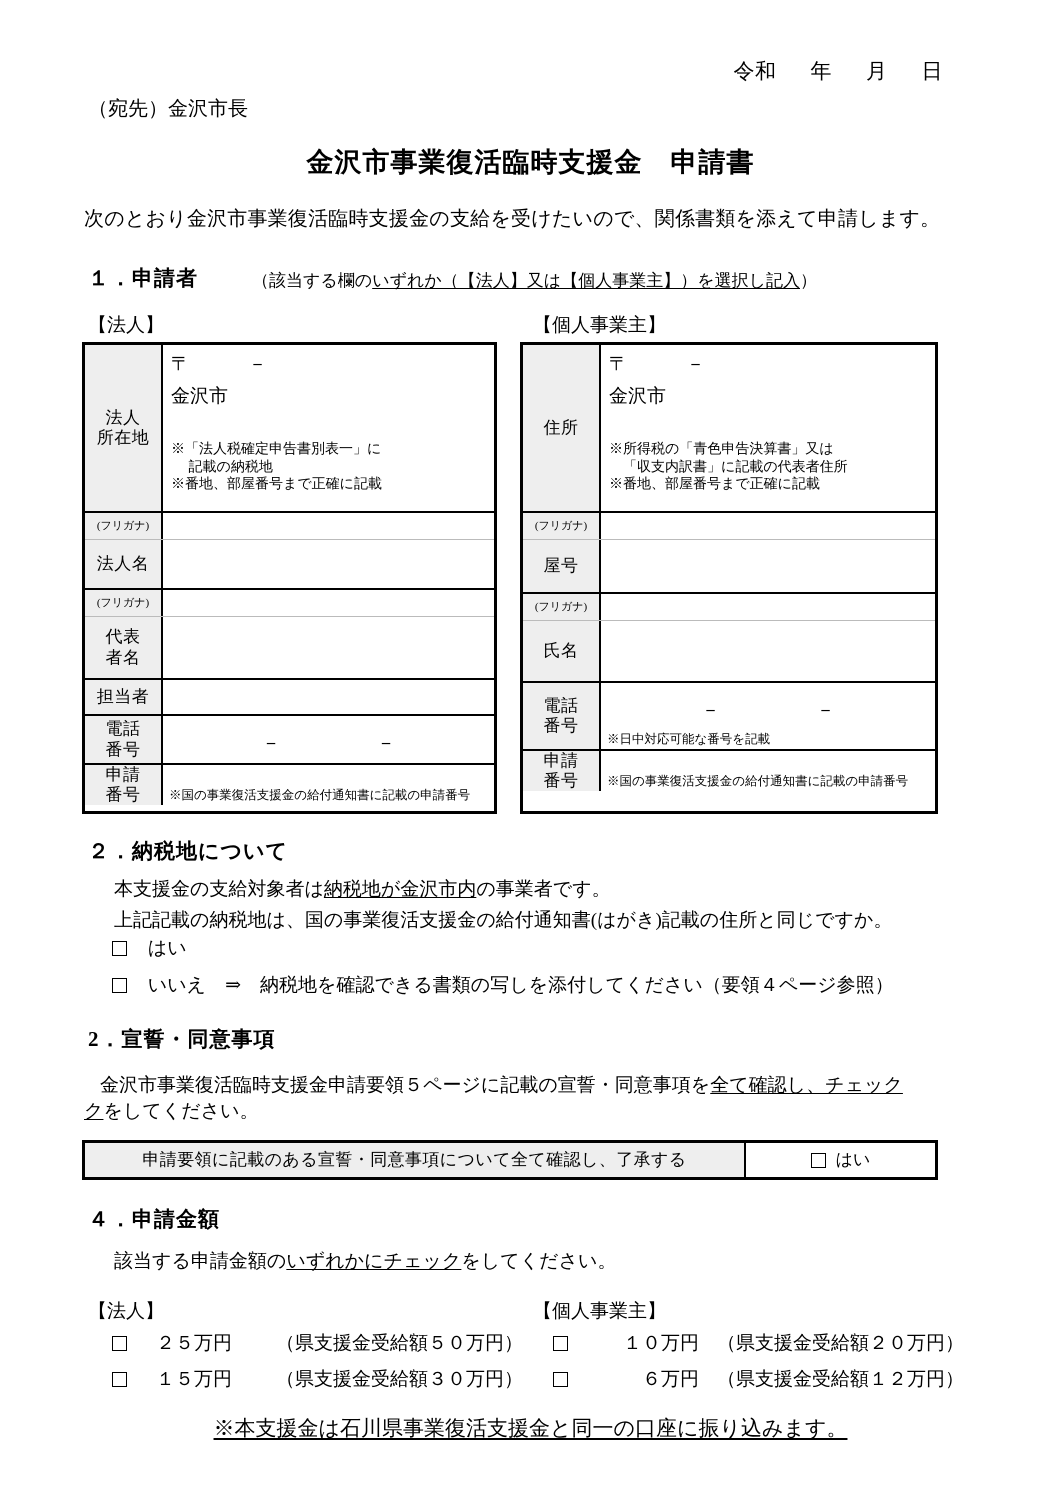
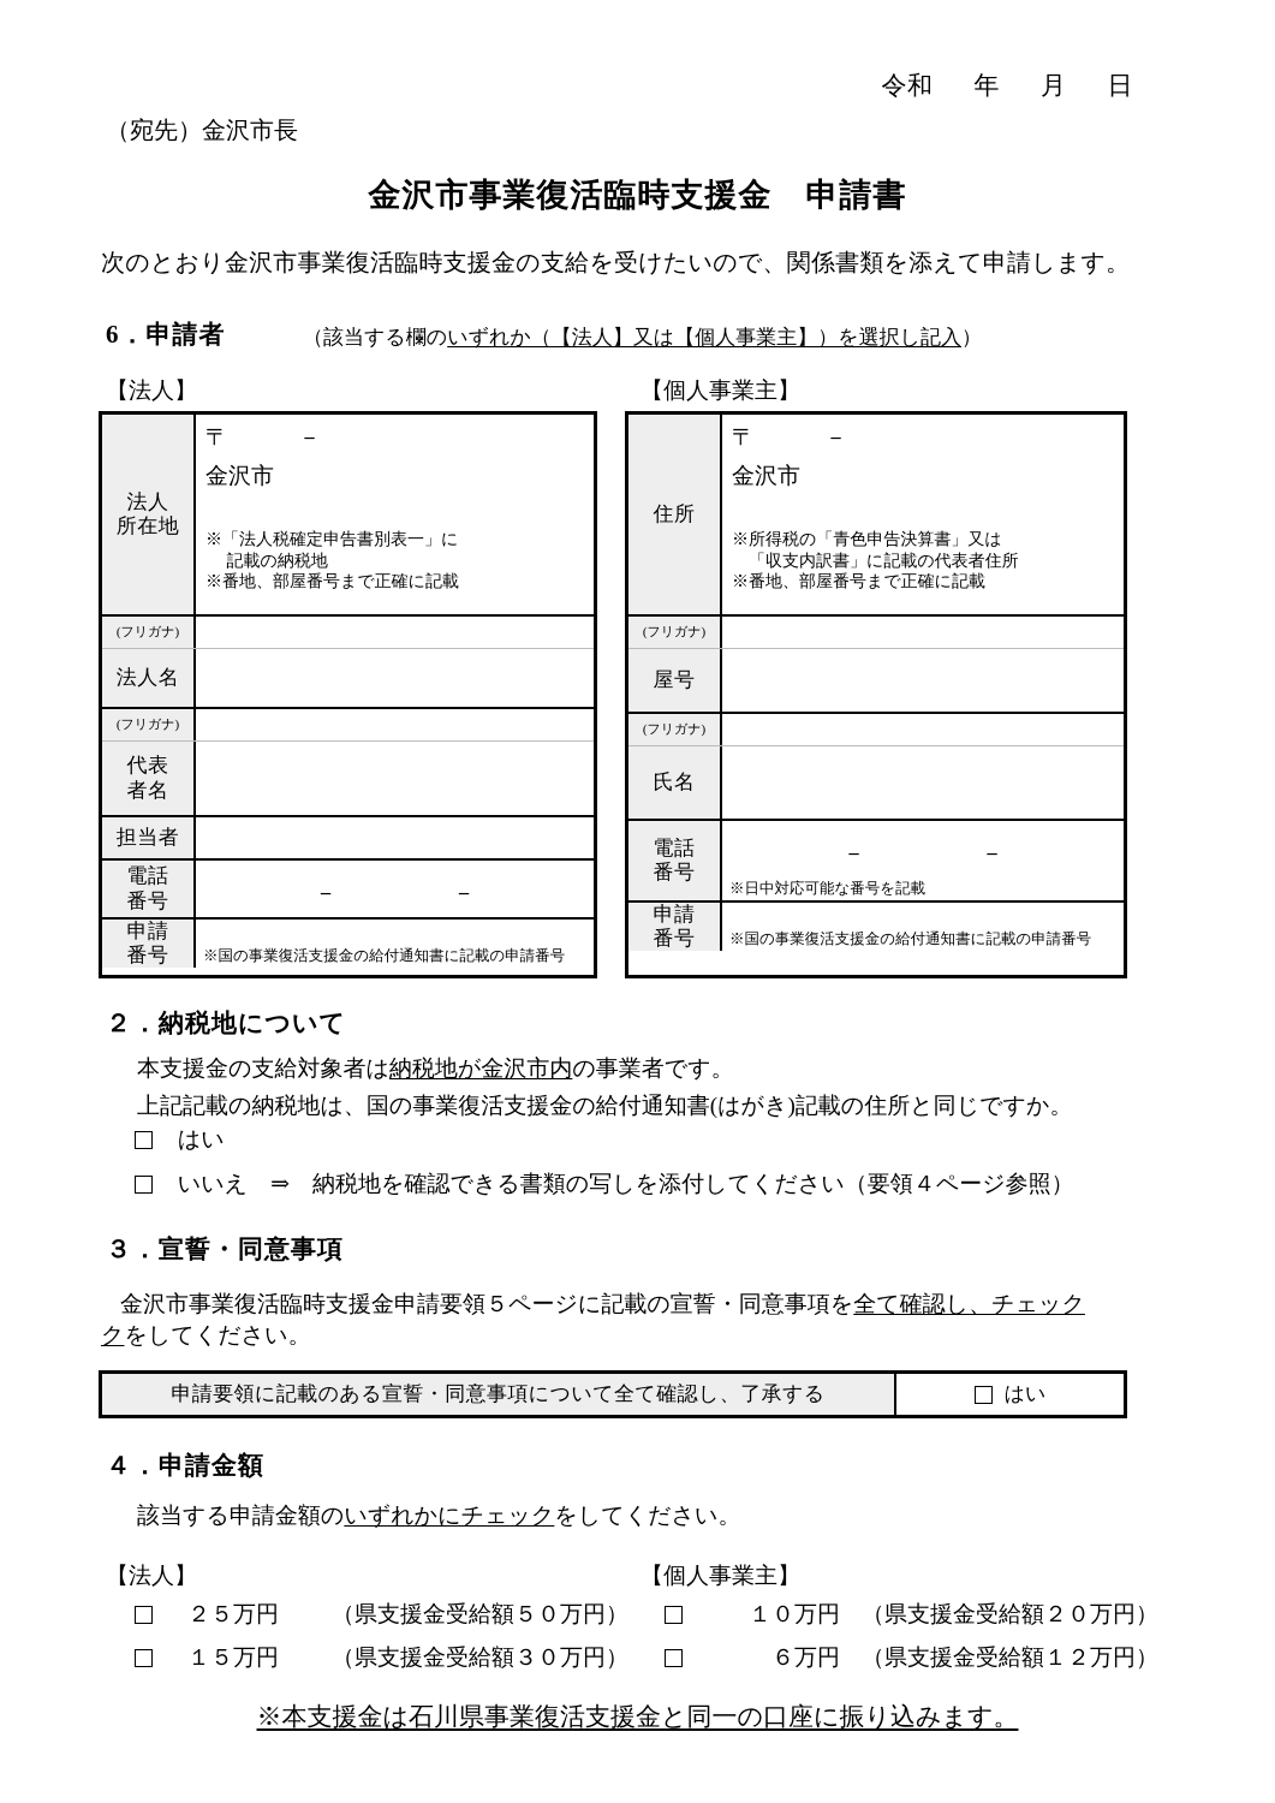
  令和 年 月 日
  （宛先）金沢市長
  金沢市事業復活臨時支援金 申請書
  次のとおり金沢市事業復活臨時支援金の支給を受けたいので、関係書類を添えて申請します。
- １．申請者
+ 6．申請者
  （該当する欄のいずれか（【法人】又は【個人事業主】）を選択し記入）
  【法人】
  【個人事業主】
  法人
  所在地
  〒 －
  金沢市
  ※「法人税確定申告書別表一」に
  記載の納税地
  ※番地、部屋番号まで正確に記載
  (フリガナ)
  法人名
  (フリガナ)
  代表
  者名
  担当者
  電話
  番号
  － －
  申請
  番号
  ※国の事業復活支援金の給付通知書に記載の申請番号
  住所
  〒 －
  金沢市
  ※所得税の「青色申告決算書」又は
  「収支内訳書」に記載の代表者住所
  ※番地、部屋番号まで正確に記載
  (フリガナ)
  屋号
  (フリガナ)
  氏名
  電話
  番号
  － －
  ※日中対応可能な番号を記載
  申請
  番号
  ※国の事業復活支援金の給付通知書に記載の申請番号
  ２．納税地について
  本支援金の支給対象者は納税地が金沢市内の事業者です。
  上記記載の納税地は、国の事業復活支援金の給付通知書(はがき)記載の住所と同じですか。
  はい
  いいえ ⇒ 納税地を確認できる書類の写しを添付してください（要領４ページ参照）
- 2．宣誓・同意事項
+ ３．宣誓・同意事項
  金沢市事業復活臨時支援金申請要領５ページに記載の宣誓・同意事項を全て確認し、チェック
  クをしてください。
  申請要領に記載のある宣誓・同意事項について全て確認し、了承する
  はい
  ４．申請金額
  該当する申請金額のいずれかにチェックをしてください。
  【法人】
  【個人事業主】
  ２５万円 （県支援金受給額５０万円）
  １５万円 （県支援金受給額３０万円）
  １０万円 （県支援金受給額２０万円）
  ６万円 （県支援金受給額１２万円）
  ※本支援金は石川県事業復活支援金と同一の口座に振り込みます。
